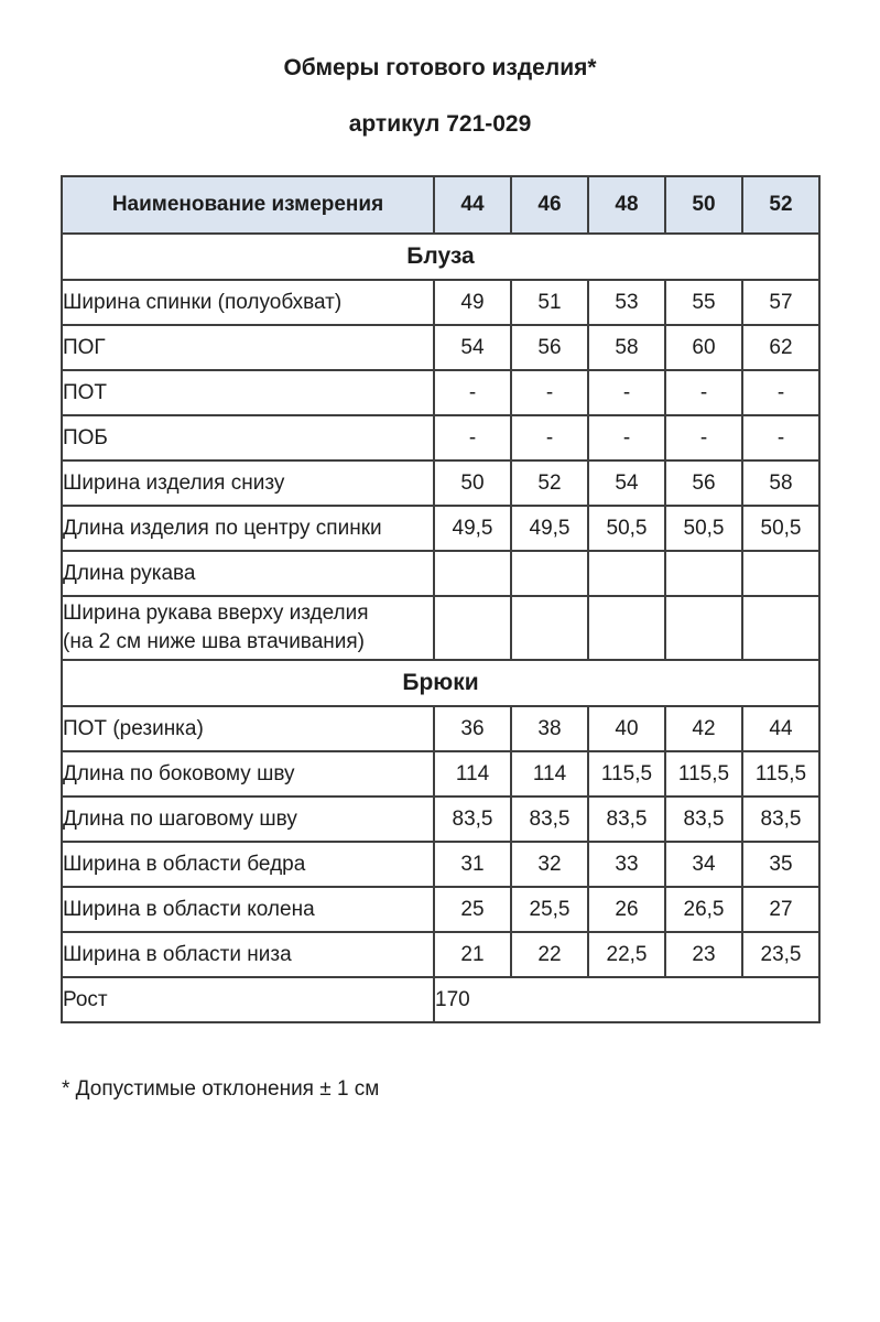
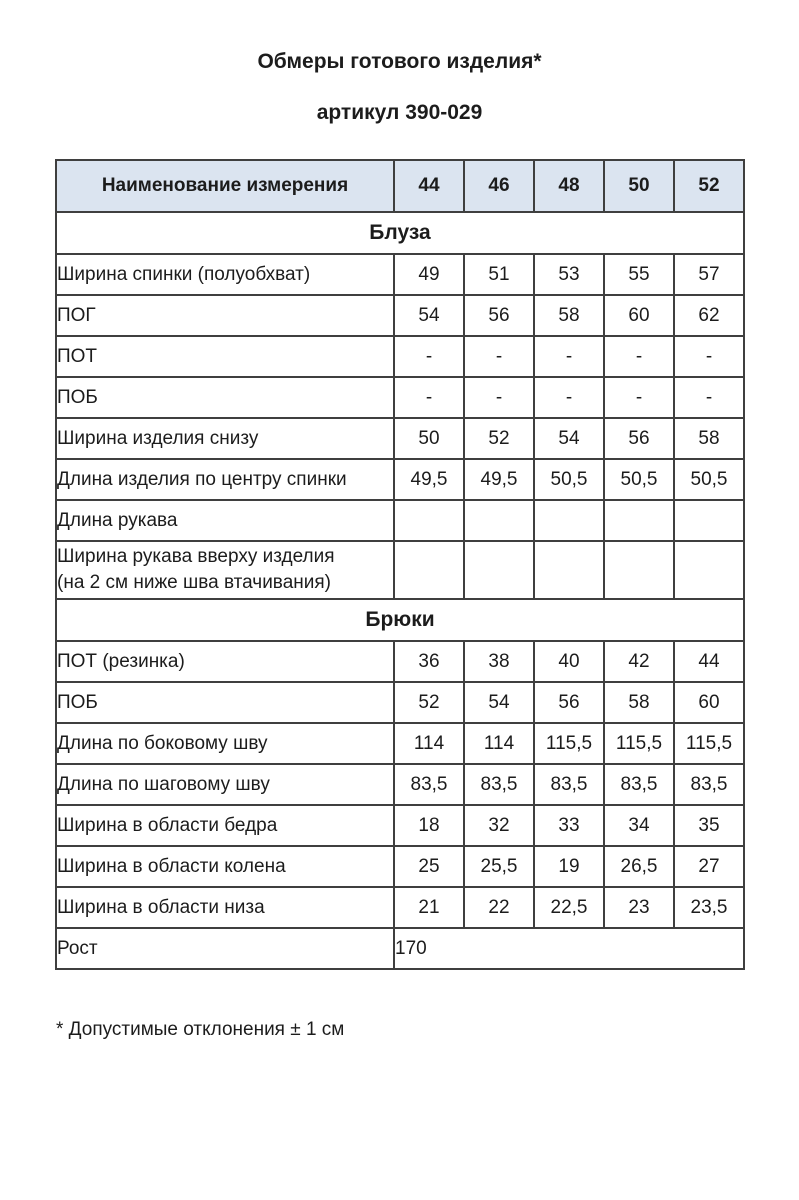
  Обмеры готового изделия*
- артикул 721-029
+ артикул 390-029
  Наименование измерения	44	46	48	50	52
  Блуза
  Ширина спинки (полуобхват)	49	51	53	55	57
  ПОГ	54	56	58	60	62
  ПОТ	-	-	-	-	-
  ПОБ	-	-	-	-	-
  Ширина изделия снизу	50	52	54	56	58
  Длина изделия по центру спинки	49,5	49,5	50,5	50,5	50,5
  Длина рукава
  Ширина рукава вверху изделия (на 2 см ниже шва втачивания)
  Брюки
  ПОТ (резинка)	36	38	40	42	44
+ ПОБ	52	54	56	58	60
  Длина по боковому шву	114	114	115,5	115,5	115,5
  Длина по шаговому шву	83,5	83,5	83,5	83,5	83,5
- Ширина в области бедра	31	32	33	34	35
+ Ширина в области бедра	18	32	33	34	35
- Ширина в области колена	25	25,5	26	26,5	27
+ Ширина в области колена	25	25,5	19	26,5	27
  Ширина в области низа	21	22	22,5	23	23,5
  Рост	170
  * Допустимые отклонения ± 1 см
